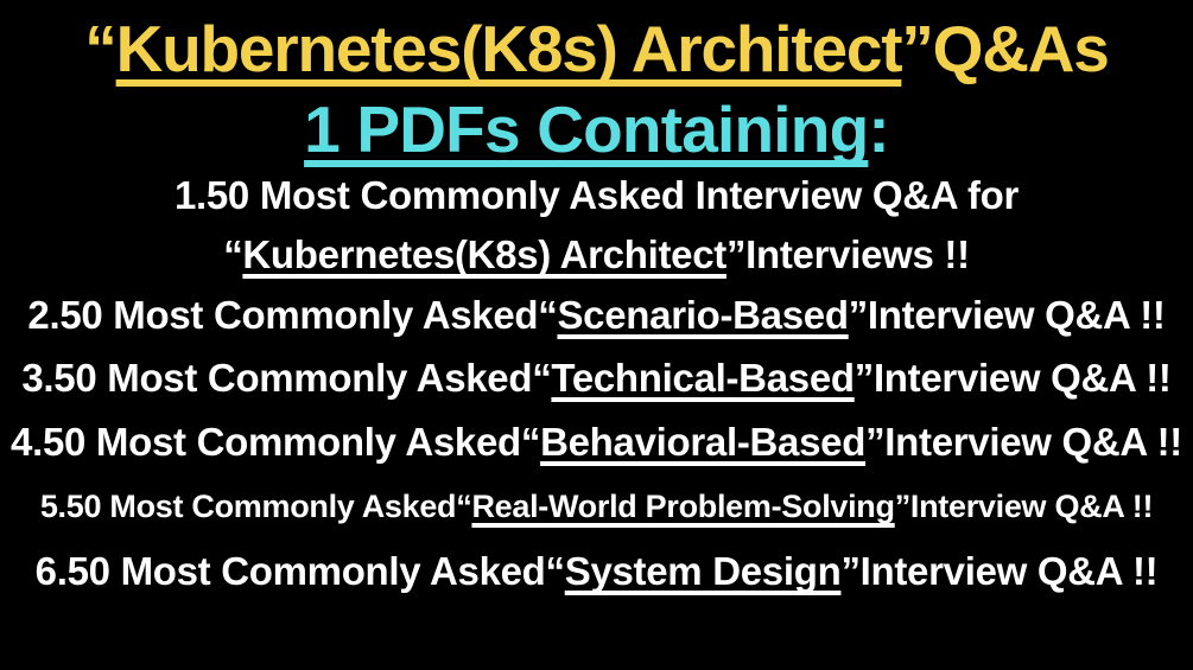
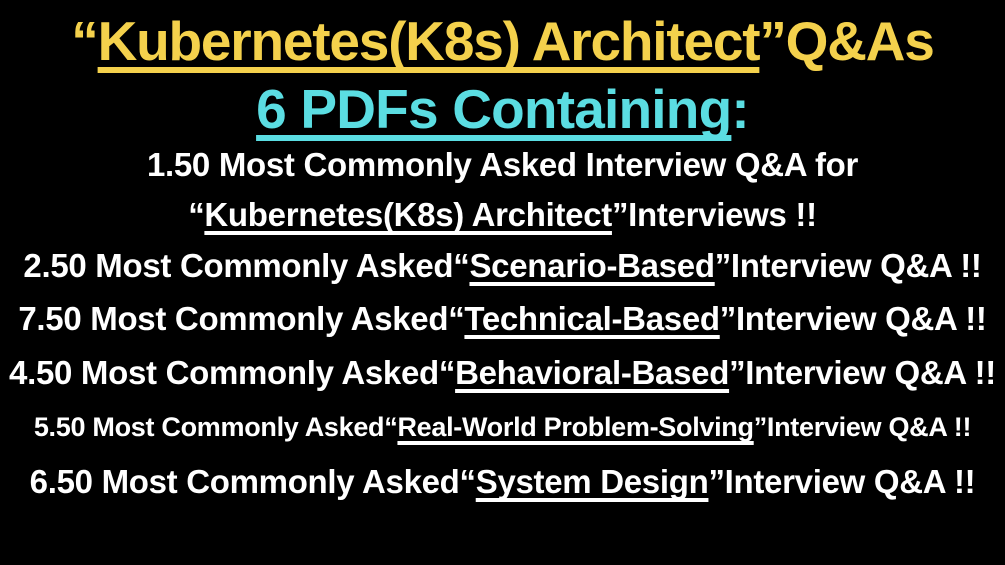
  “
  Kubernetes(K8s) Architect
  ”
  Q&As
- 1 PDFs Containing
+ 6 PDFs Containing
  :
  1.
  50 Most Commonly Asked Interview Q&A for
  “
  Kubernetes(K8s) Architect
  ”
  Interviews !!
  2.
  50 Most Commonly Asked
  “
  Scenario-Based
  ”
  Interview Q&A !!
- 3.
+ 7.
  50 Most Commonly Asked
  “
  Technical-Based
  ”
  Interview Q&A !!
  4.
  50 Most Commonly Asked
  “
  Behavioral-Based
  ”
  Interview Q&A !!
  5.
  50 Most Commonly Asked
  “
  Real-World Problem-Solving
  ”
  Interview Q&A !!
  6.
  50 Most Commonly Asked
  “
  System Design
  ”
  Interview Q&A !!
